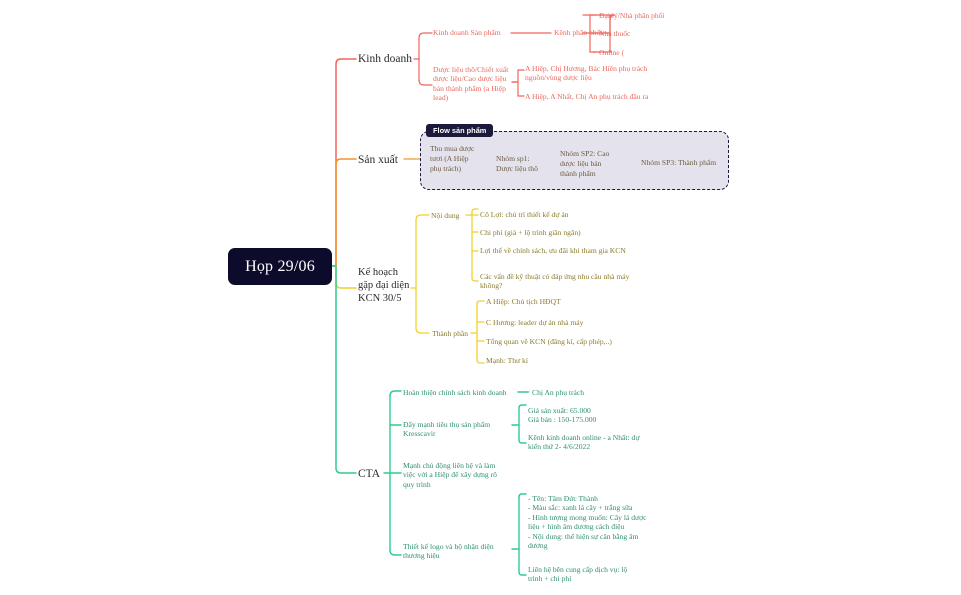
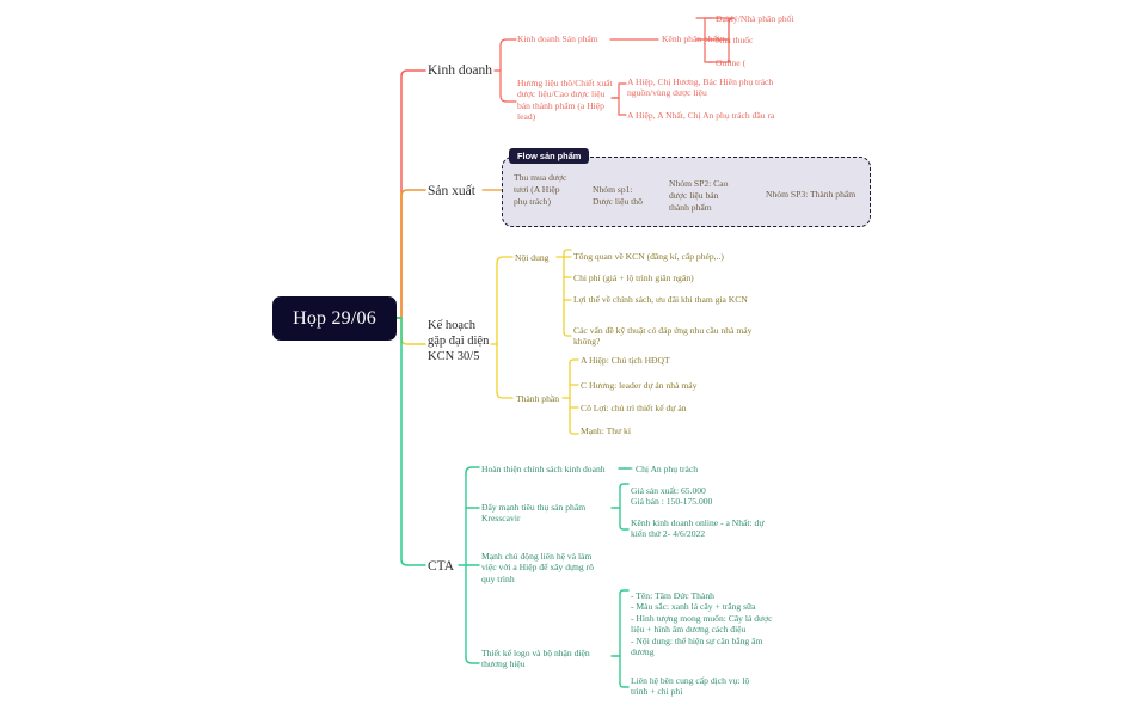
  Họp 29/06
  Kinh doanh
  Kinh doanh Sản phẩm
  Kênh phân phối
  Đại lý/Nhà phân phối
  Nhà thuốc
  Online (
- Dược liệu thô/Chiết xuất dược liệu/Cao dược liệu bán thành phẩm (a Hiệp lead)
+ Hương liệu thô/Chiết xuất dược liệu/Cao dược liệu bán thành phẩm (a Hiệp lead)
  A Hiệp, Chị Hương, Bác Hiền phụ trách nguồn/vùng dược liệu
  A Hiệp, A Nhất, Chị An phụ trách đầu ra
  Sản xuất
  Flow sản phẩm
  Thu mua dược tươi (A Hiệp phụ trách)
  Nhóm sp1: Dược liệu thô
  Nhóm SP2: Cao dược liệu bán thành phẩm
  Nhóm SP3: Thành phẩm
  Kế hoạch gặp đại diện KCN 30/5
  Nội dung
- Cô Lợi: chủ trì thiết kế dự án
+ Tổng quan về KCN (đăng kí, cấp phép,..)
  Chi phí (giá + lộ trình giãn ngân)
  Lợi thế về chính sách, ưu đãi khi tham gia KCN
  Các vấn đề kỹ thuật có đáp ứng nhu cầu nhà máy không?
  Thành phần
  A Hiệp: Chủ tịch HĐQT
  C Hương: leader dự án nhà máy
- Tổng quan về KCN (đăng kí, cấp phép,..)
+ Cô Lợi: chủ trì thiết kế dự án
  Mạnh: Thư kí
  CTA
  Hoàn thiện chính sách kinh doanh
  Chị An phụ trách
  Đẩy mạnh tiêu thụ sản phẩm Kresscavir
  Giá sản xuất: 65.000
  Giá bán : 150-175.000
  Kênh kinh doanh online - a Nhất: dự kiến thứ 2- 4/6/2022
  Mạnh chủ động liên hệ và làm việc với a Hiệp để xây dựng rõ quy trình
  Thiết kế logo và bộ nhận diện thương hiệu
  - Tên: Tâm Đức Thành
  - Màu sắc: xanh lá cây + trắng sữa
  - Hình tượng mong muốn: Cây lá dược liệu + hình âm dương cách điệu
  - Nội dung: thể hiện sự cân bằng âm dương
  Liên hệ bên cung cấp dịch vụ: lộ trình + chi phí
